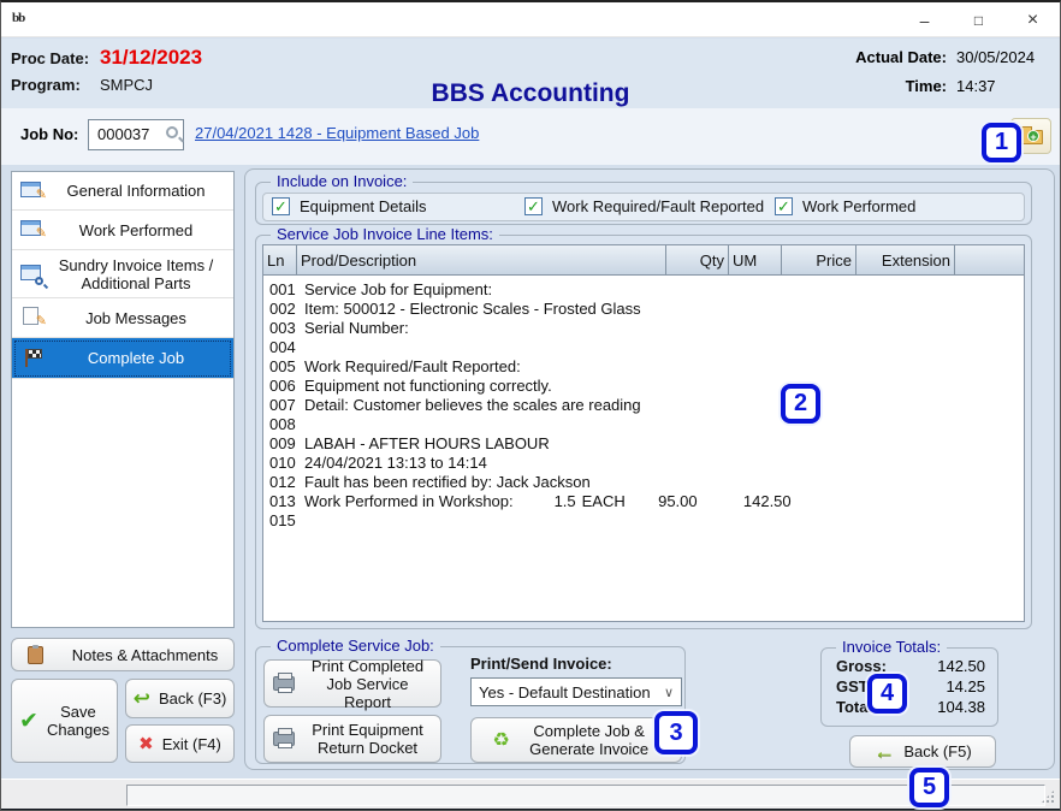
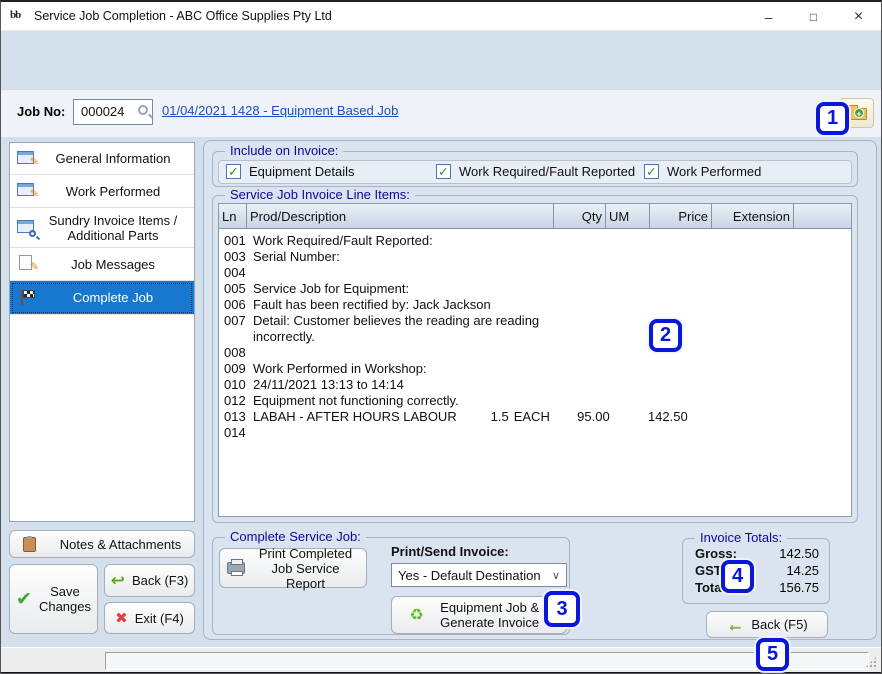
  bb
+ Service Job Completion - ABC Office Supplies Pty Ltd
  –
  □
  ×
- Proc Date:
- 31/12/2023
- Program:
- SMPCJ
- BBS Accounting
- Actual Date:
- 30/05/2024
- Time:
- 14:37
  Job No:
- 000037
+ 000024
- 27/04/2021 1428 - Equipment Based Job
+ 01/04/2021 1428 - Equipment Based Job
  +
  ✎
  General Information
  ✎
  Work Performed
  Sundry Invoice Items / Additional Parts
  ✎
  Job Messages
  Complete Job
  Notes & Attachments
  ✔
  Save Changes
  ↩
  Back (F3)
  ✖
  Exit (F4)
  Include on Invoice:
  ✓
  Equipment Details
  ✓
  Work Required/Fault Reported
  ✓
  Work Performed
  Service Job Invoice Line Items:
  Ln
  Prod/Description
  Qty
  UM
  Price
  Extension
  001
- Service Job for Equipment:
+ Work Required/Fault Reported:
- 002
- Item: 500012 - Electronic Scales - Frosted Glass
  003
  Serial Number:
  004
  005
- Work Required/Fault Reported:
+ Service Job for Equipment:
  006
- Equipment not functioning correctly.
+ Fault has been rectified by: Jack Jackson
  007
- Detail: Customer believes the scales are reading
+ Detail: Customer believes the reading are reading
+ incorrectly.
  008
  009
- LABAH - AFTER HOURS LABOUR
+ Work Performed in Workshop:
  010
- 24/04/2021 13:13 to 14:14
+ 24/11/2021 13:13 to 14:14
  012
- Fault has been rectified by: Jack Jackson
+ Equipment not functioning correctly.
  013
- Work Performed in Workshop:
+ LABAH - AFTER HOURS LABOUR
  1.5
  EACH
  95.00
  142.50
- 015
+ 014
  Complete Service Job:
  Print Completed Job Service Report
- Print Equipment Return Docket
  Print/Send Invoice:
  Yes - Default Destination
  ∨
  ♻
- Complete Job & Generate Invoice
+ Equipment Job & Generate Invoice
  Invoice Totals:
  Gross:
  142.50
  GST
  14.25
- 104.38
+ 156.75
  ←
  Back (F5)
  1
  2
  3
  4
  5
